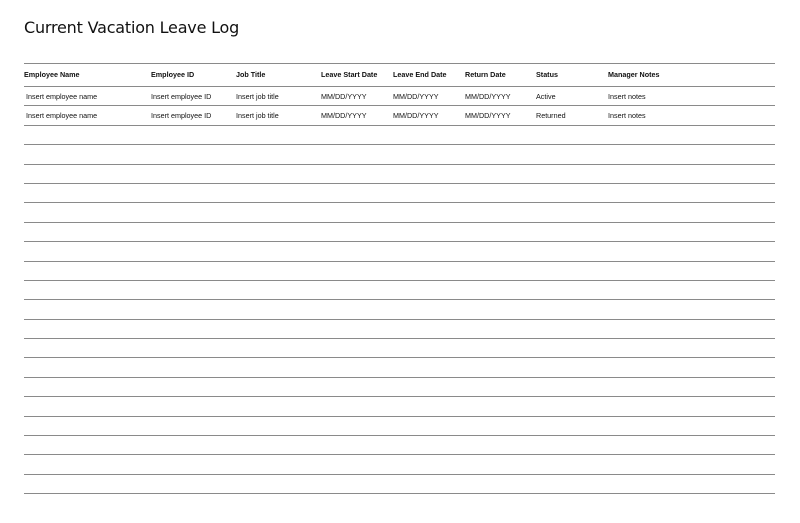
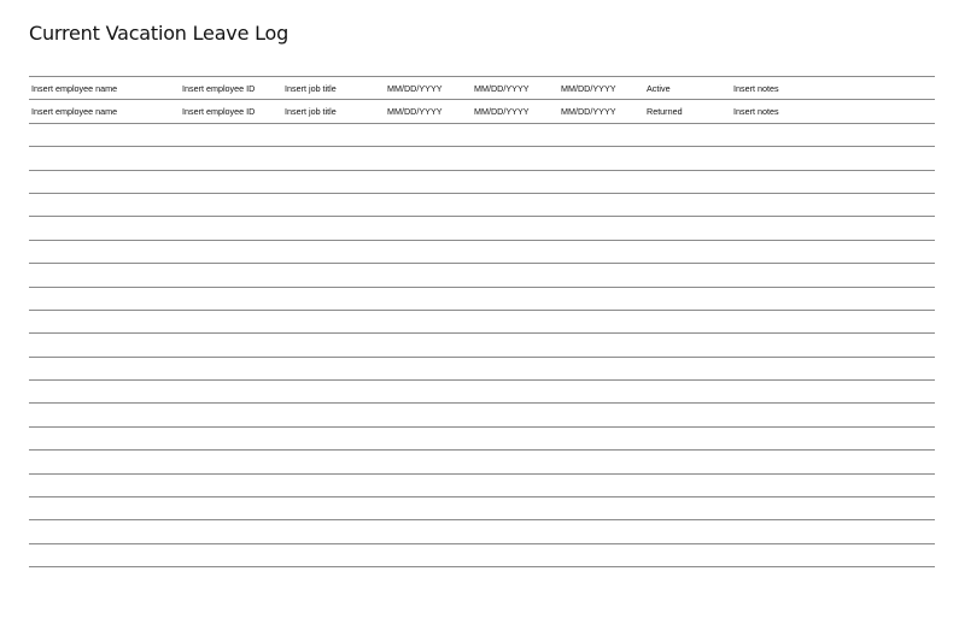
  Current Vacation Leave Log
- Employee Name
- Employee ID
- Job Title
- Leave Start Date
- Leave End Date
- Return Date
- Status
- Manager Notes
  Insert employee name
  Insert employee ID
  Insert job title
  MM/DD/YYYY
  MM/DD/YYYY
  MM/DD/YYYY
  Active
  Insert notes
  Insert employee name
  Insert employee ID
  Insert job title
  MM/DD/YYYY
  MM/DD/YYYY
  MM/DD/YYYY
  Returned
  Insert notes
